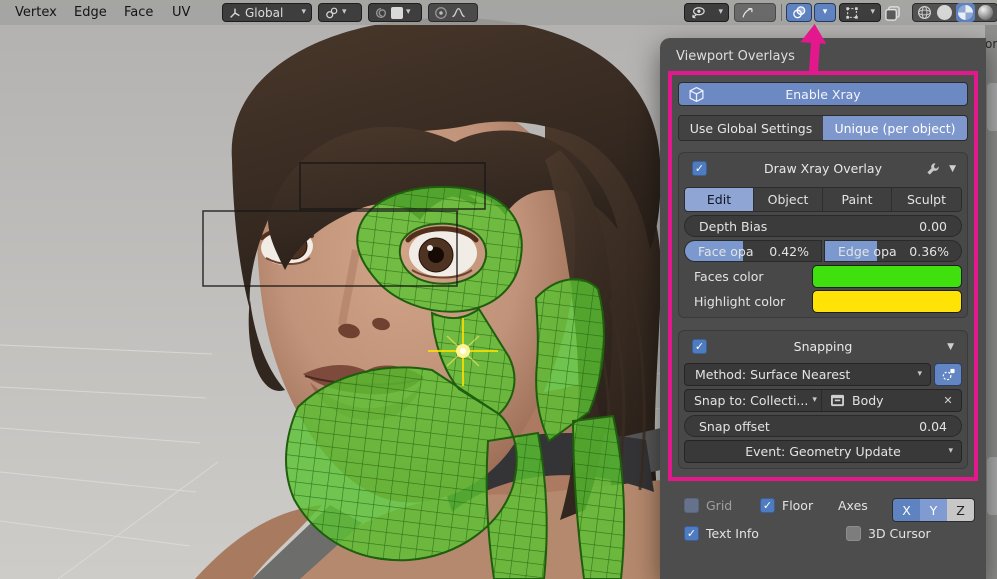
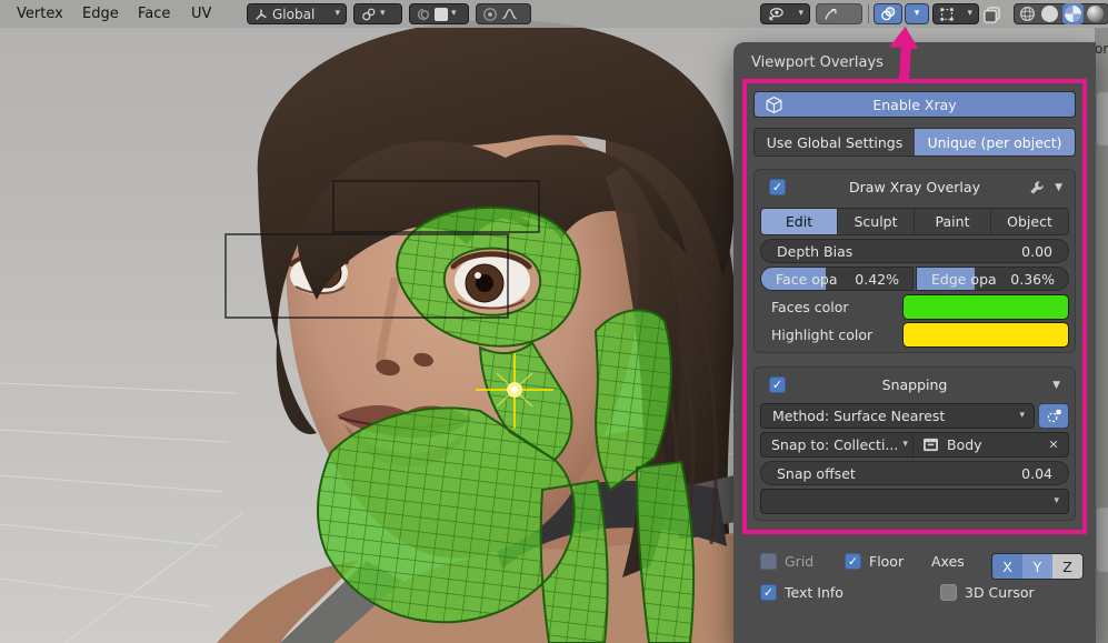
  Vertex
  Edge
  Face
  UV
  Global
  ▾
  ▾
  ▾
  ▾
  ▾
  ▾
  or
  Viewport Overlays
  Enable Xray
  Use Global Settings
  Unique (per object)
  ✓
  Draw Xray Overlay
  ▼
  Edit
- Object
+ Sculpt
  Paint
- Sculpt
+ Object
  Depth Bias
  0.00
  Face opa
  0.42%
  Edge opa
  0.36%
  Faces color
  Highlight color
  ✓
  Snapping
  ▼
  Method: Surface Nearest
  ▾
  Snap to: Collecti...
  ▾
  Body
  ✕
  Snap offset
  0.04
- Event: Geometry Update
  ▾
  Grid
  ✓
  Floor
  Axes
  X
  Y
  Z
  ✓
  Text Info
  3D Cursor
